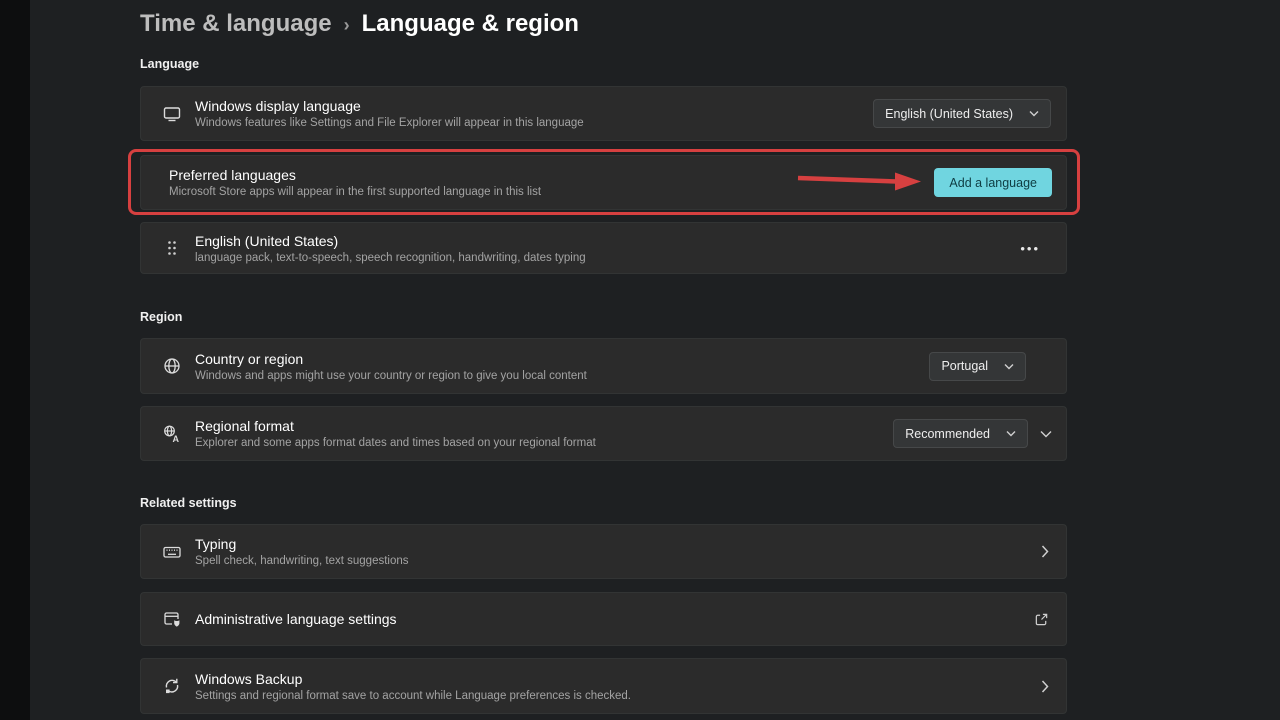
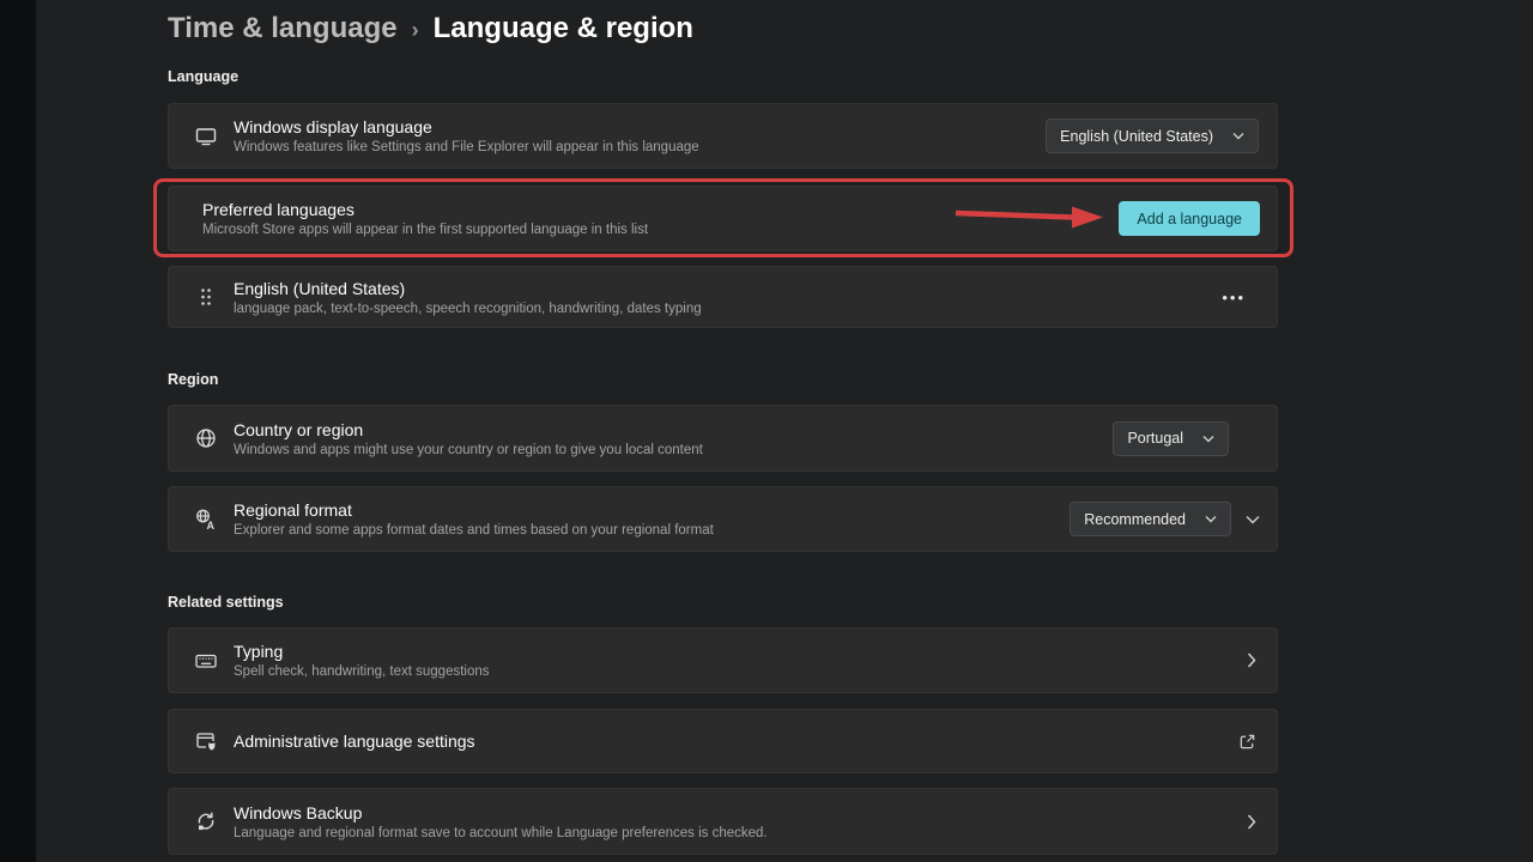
  Time & language
  ›
  Language & region
  Language
  Region
  Related settings
  Windows display language
  Windows features like Settings and File Explorer will appear in this language
  English (United States)
  Preferred languages
  Microsoft Store apps will appear in the first supported language in this list
  Add a language
  English (United States)
  language pack, text-to-speech, speech recognition, handwriting, dates typing
  •••
  Country or region
  Windows and apps might use your country or region to give you local content
  Portugal
  A
  Regional format
  Explorer and some apps format dates and times based on your regional format
  Recommended
  Typing
  Spell check, handwriting, text suggestions
  Administrative language settings
  Windows Backup
- Settings and regional format save to account while Language preferences is checked.
+ Language and regional format save to account while Language preferences is checked.
